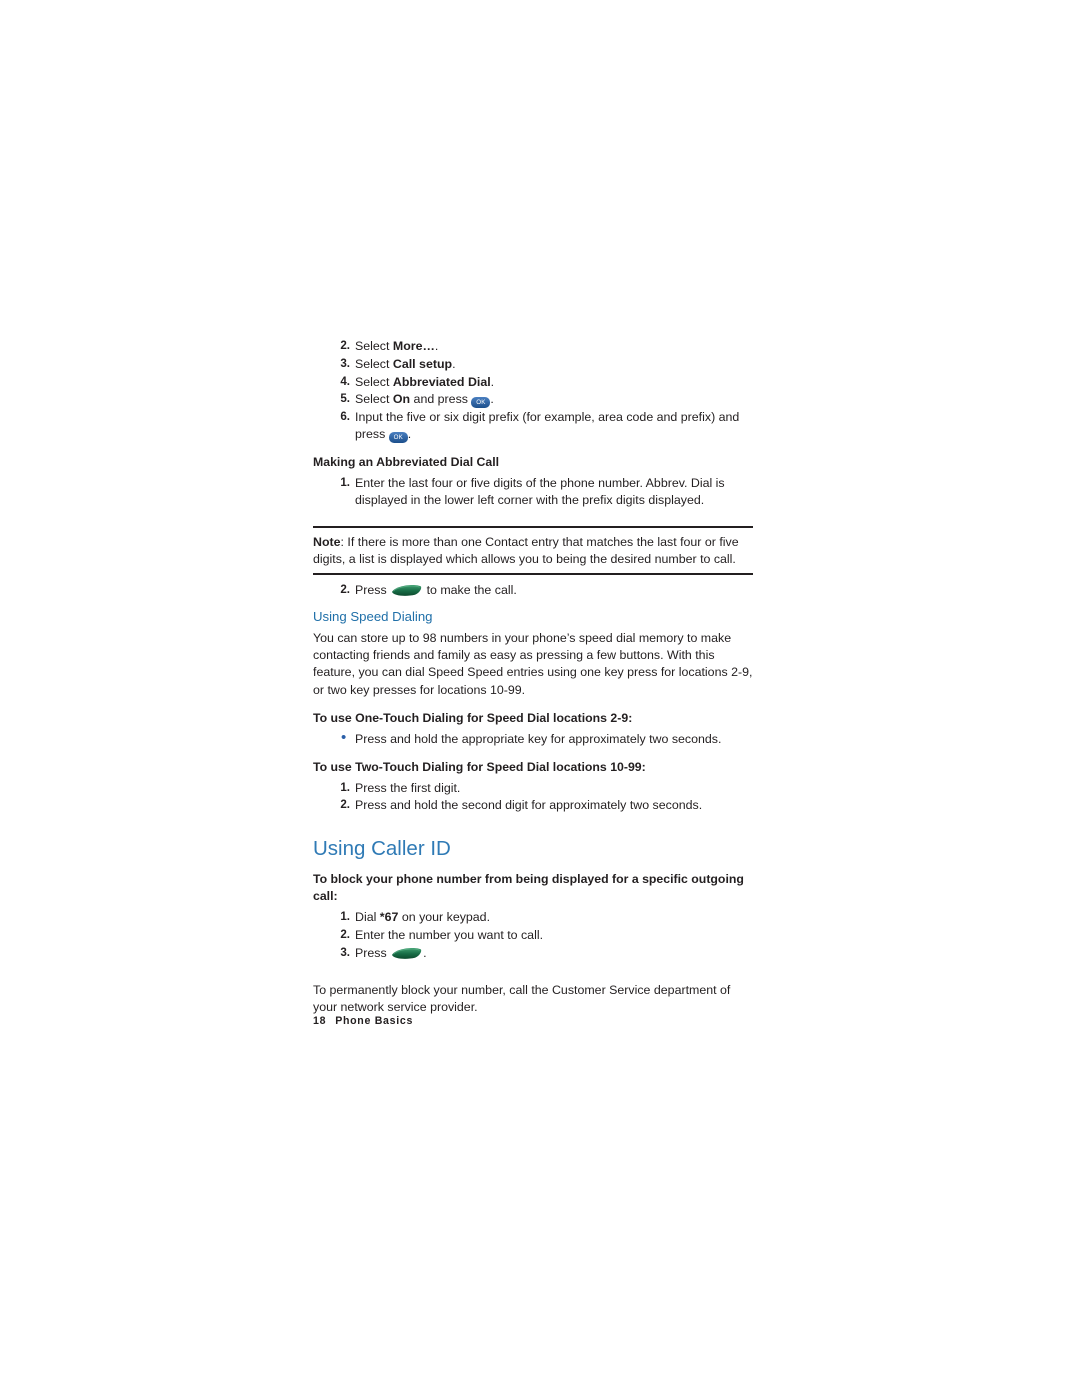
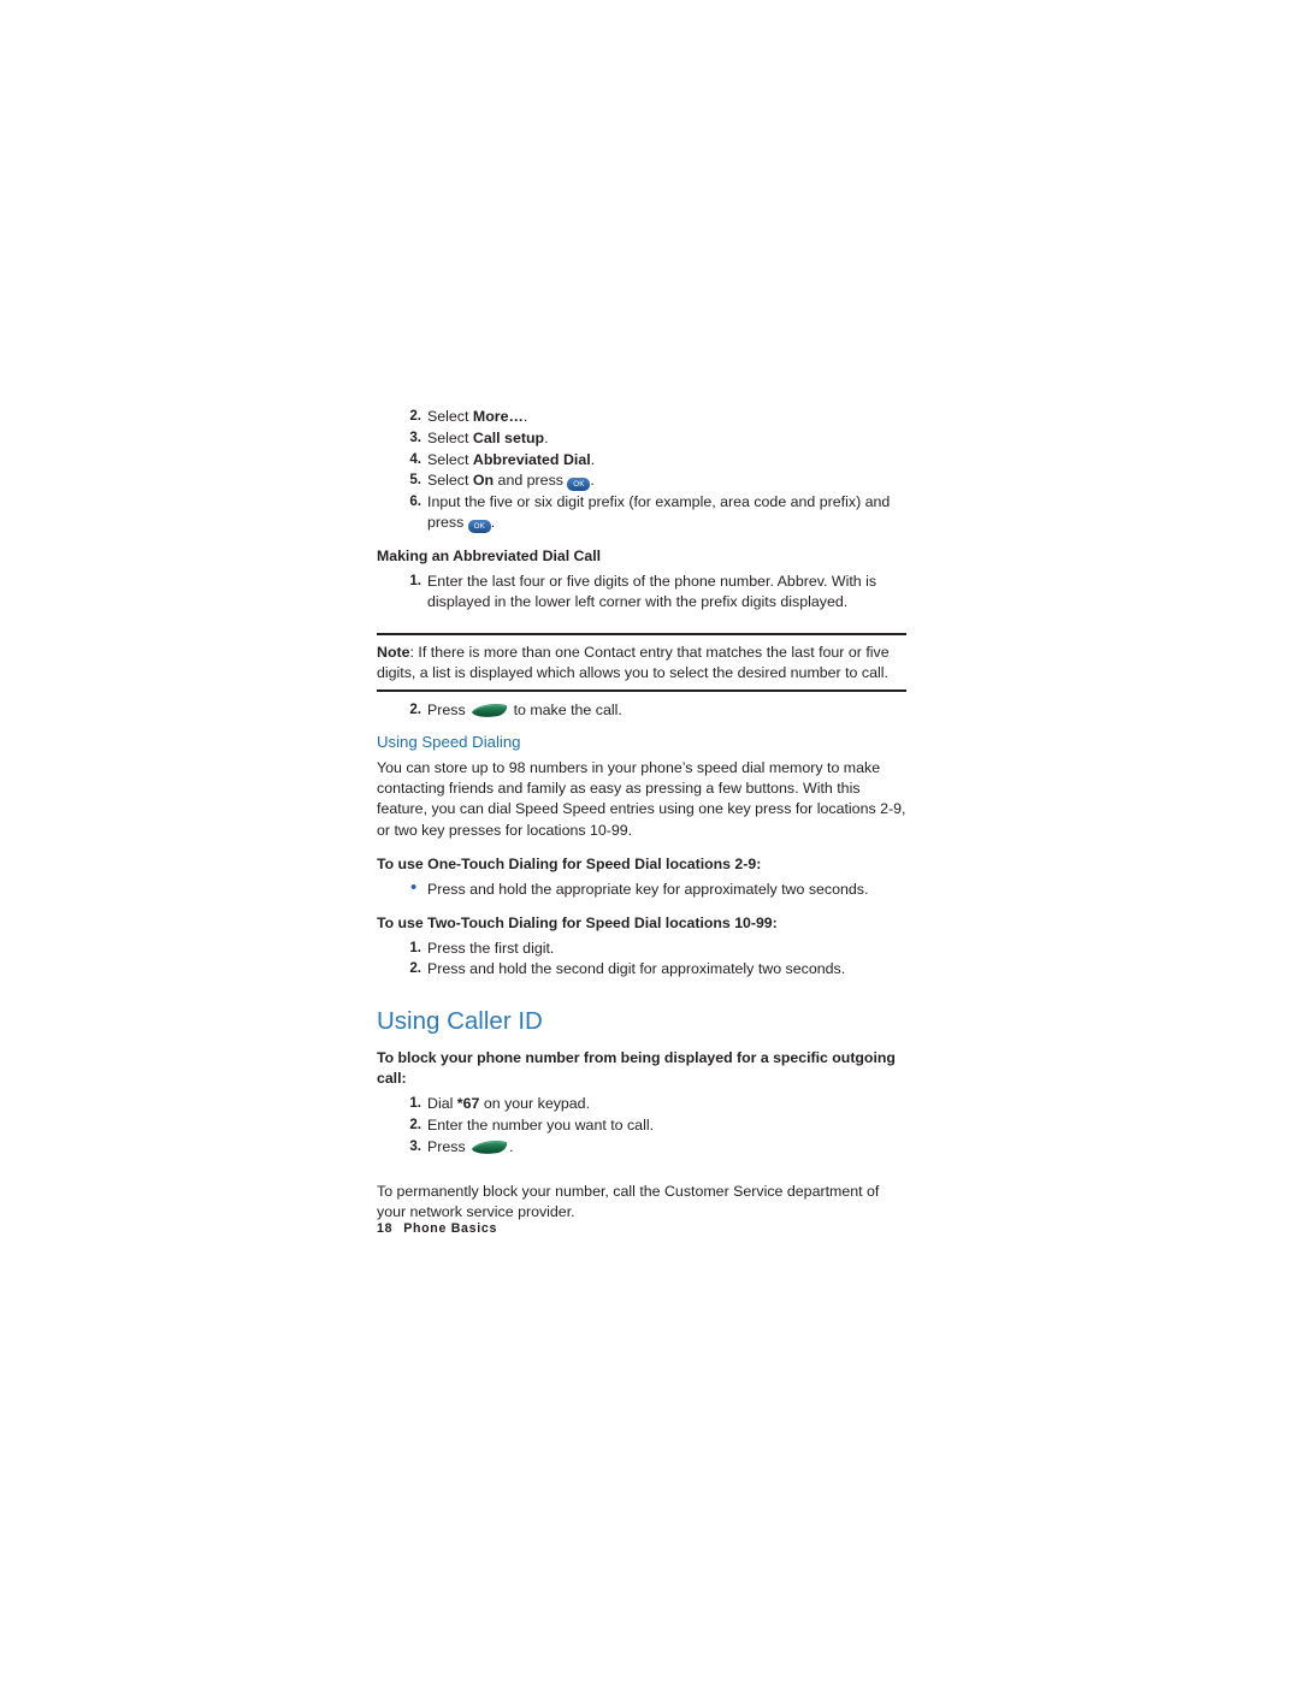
  2.
  Select More….
  3.
  Select Call setup.
  4.
  Select Abbreviated Dial.
  5.
  Select On and press .
  6.
  Input the five or six digit prefix (for example, area code and prefix) and press .
  Making an Abbreviated Dial Call
  1.
- Enter the last four or five digits of the phone number. Abbrev. Dial is displayed in the lower left corner with the prefix digits displayed.
+ Enter the last four or five digits of the phone number. Abbrev. With is displayed in the lower left corner with the prefix digits displayed.
- Note: If there is more than one Contact entry that matches the last four or five digits, a list is displayed which allows you to being the desired number to call.
+ Note: If there is more than one Contact entry that matches the last four or five digits, a list is displayed which allows you to select the desired number to call.
  2.
  Press to make the call.
  Using Speed Dialing
  You can store up to 98 numbers in your phone’s speed dial memory to make contacting friends and family as easy as pressing a few buttons. With this feature, you can dial Speed Speed entries using one key press for locations 2-9, or two key presses for locations 10-99.
  To use One-Touch Dialing for Speed Dial locations 2-9:
  •
  Press and hold the appropriate key for approximately two seconds.
  To use Two-Touch Dialing for Speed Dial locations 10-99:
  1.
  Press the first digit.
  2.
  Press and hold the second digit for approximately two seconds.
  Using Caller ID
  To block your phone number from being displayed for a specific outgoing call:
  1.
  Dial *67 on your keypad.
  2.
  Enter the number you want to call.
  3.
  Press .
  To permanently block your number, call the Customer Service department of your network service provider.
  18 Phone Basics
